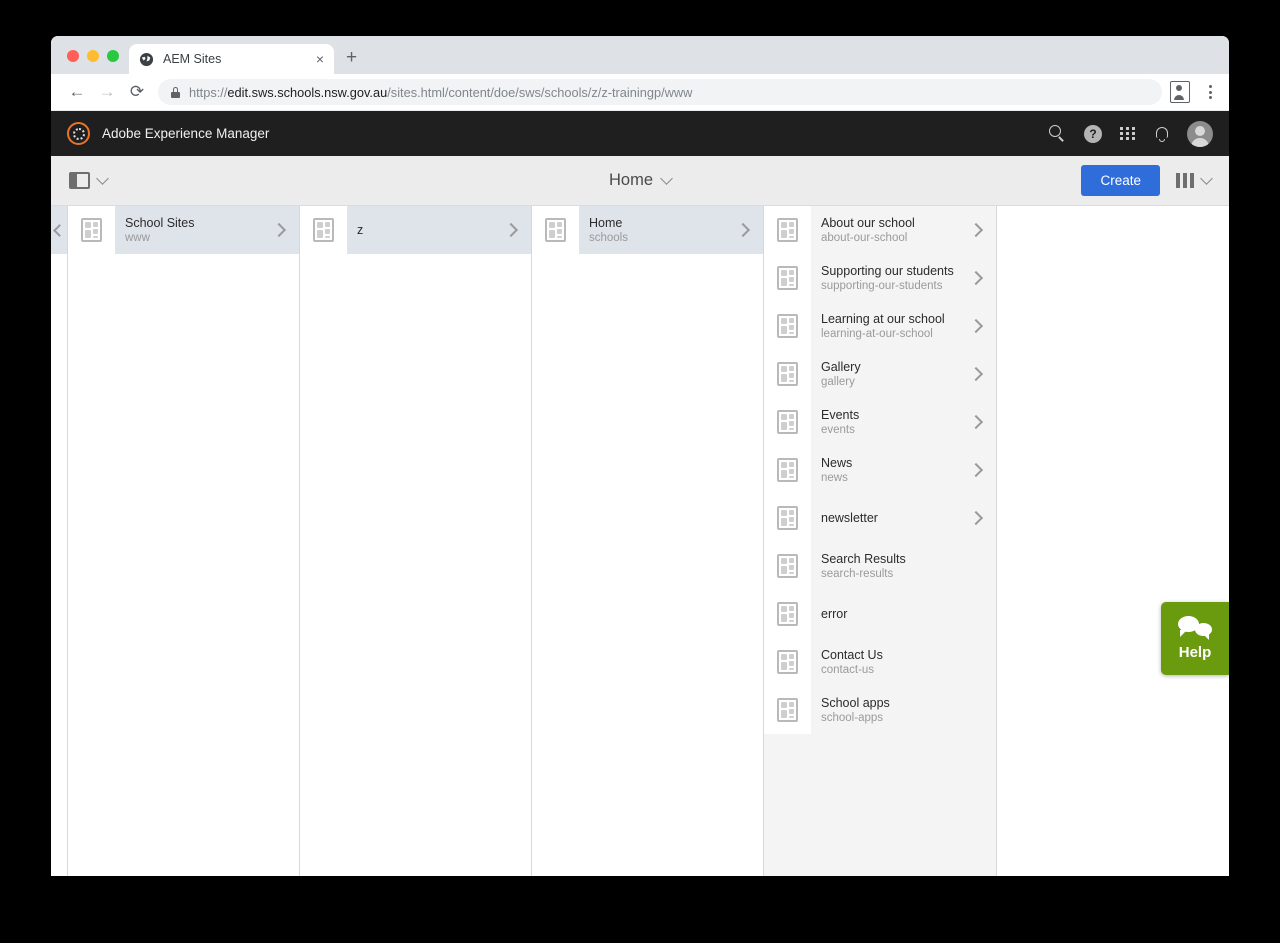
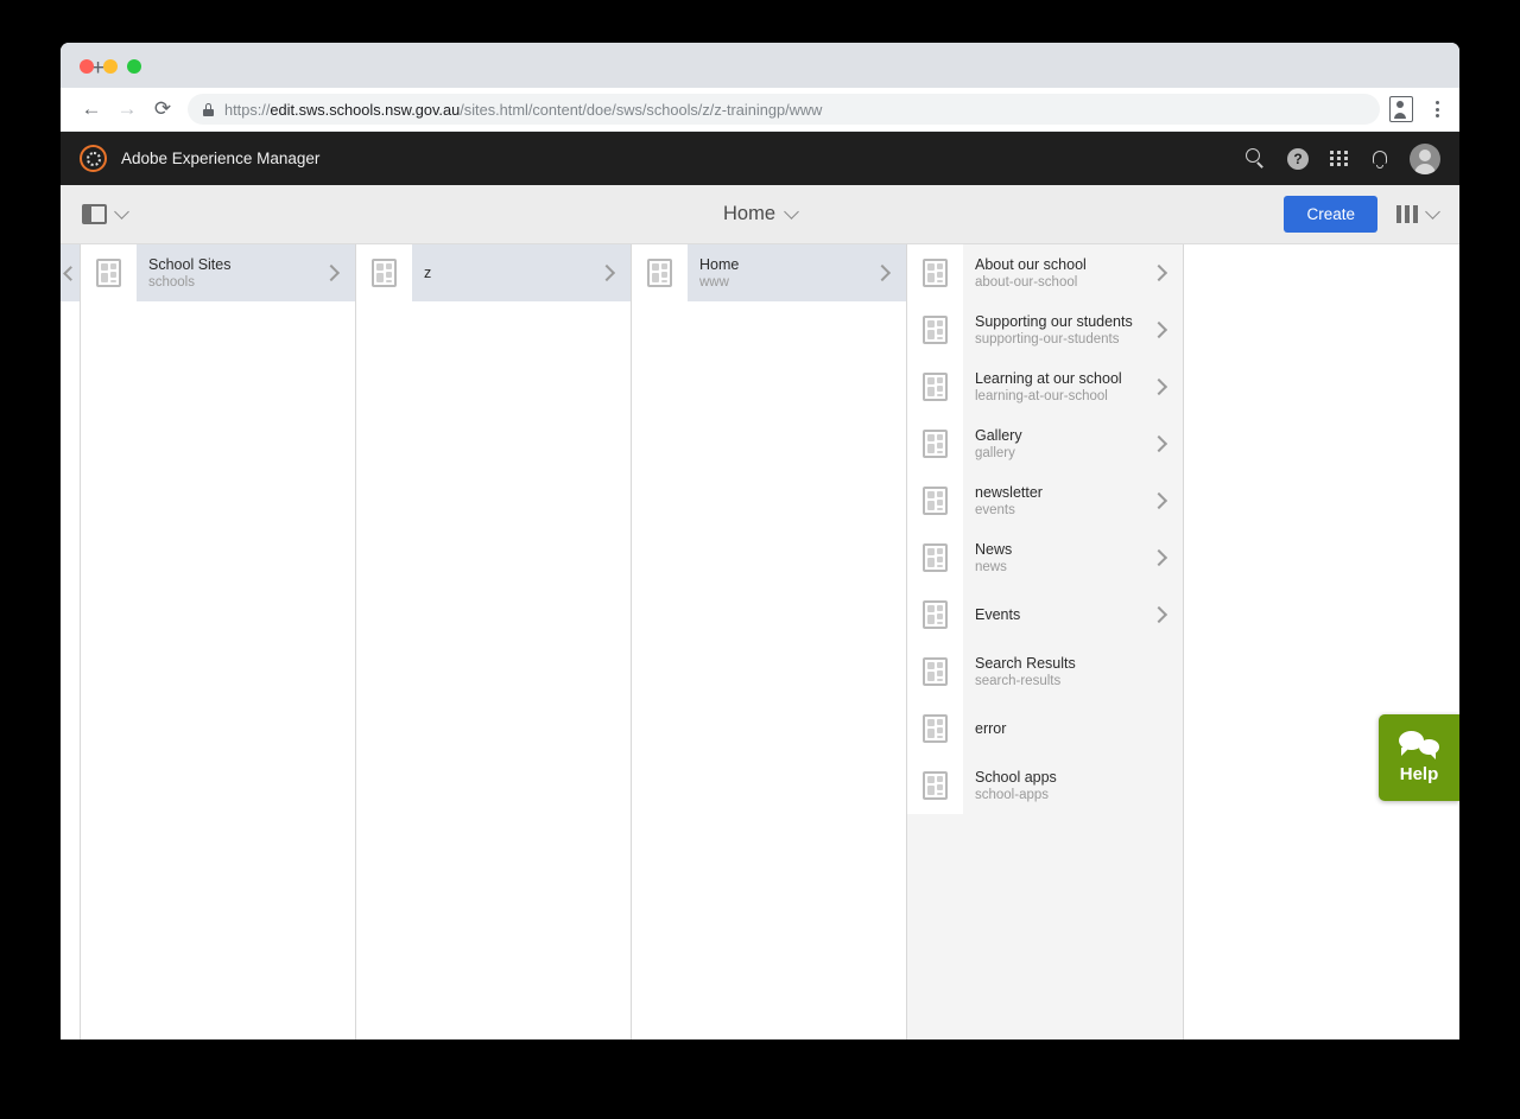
- AEM Sites
- ×
  +
  ←
  →
  ⟳
  https://edit.sws.schools.nsw.gov.au/sites.html/content/doe/sws/schools/z/z-trainingp/www
  Adobe Experience Manager
  ?
  Home
  Create
  School Sites
- www
+ schools
  z
  Home
- schools
+ www
  About our school
  about-our-school
  Supporting our students
  supporting-our-students
  Learning at our school
  learning-at-our-school
  Gallery
  gallery
- Events
+ newsletter
  events
  News
  news
- newsletter
+ Events
  Search Results
  search-results
  error
- Contact Us
- contact-us
  School apps
  school-apps
  Help
